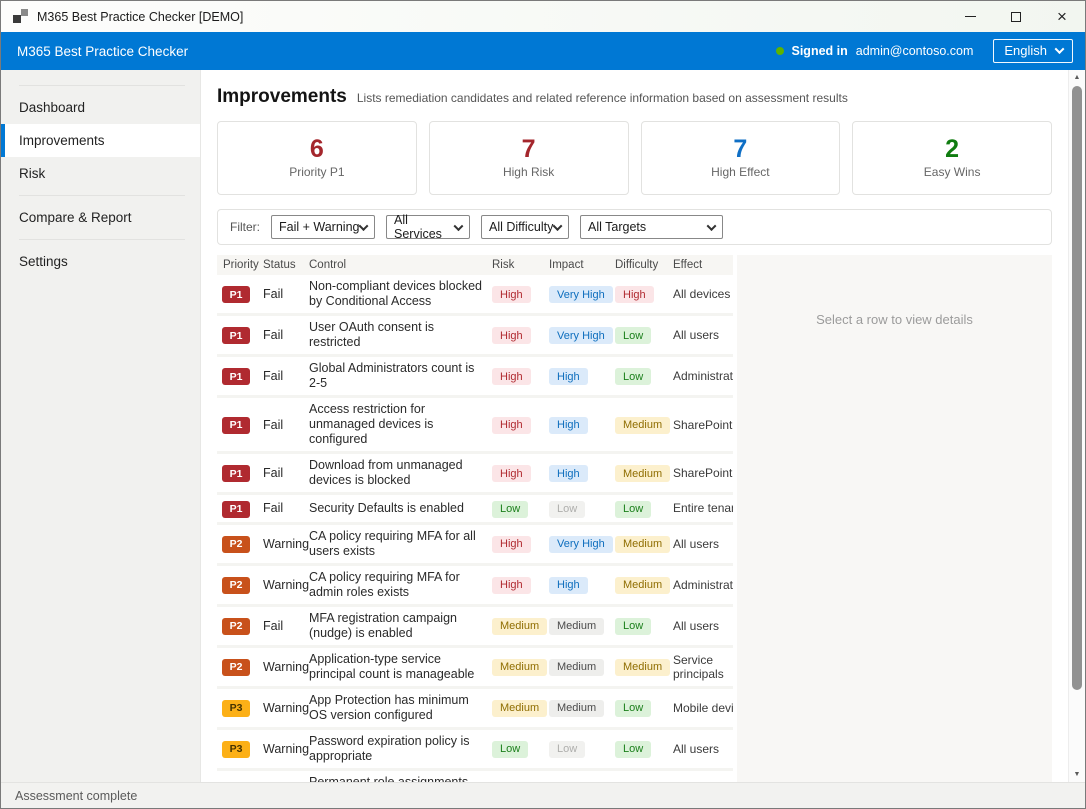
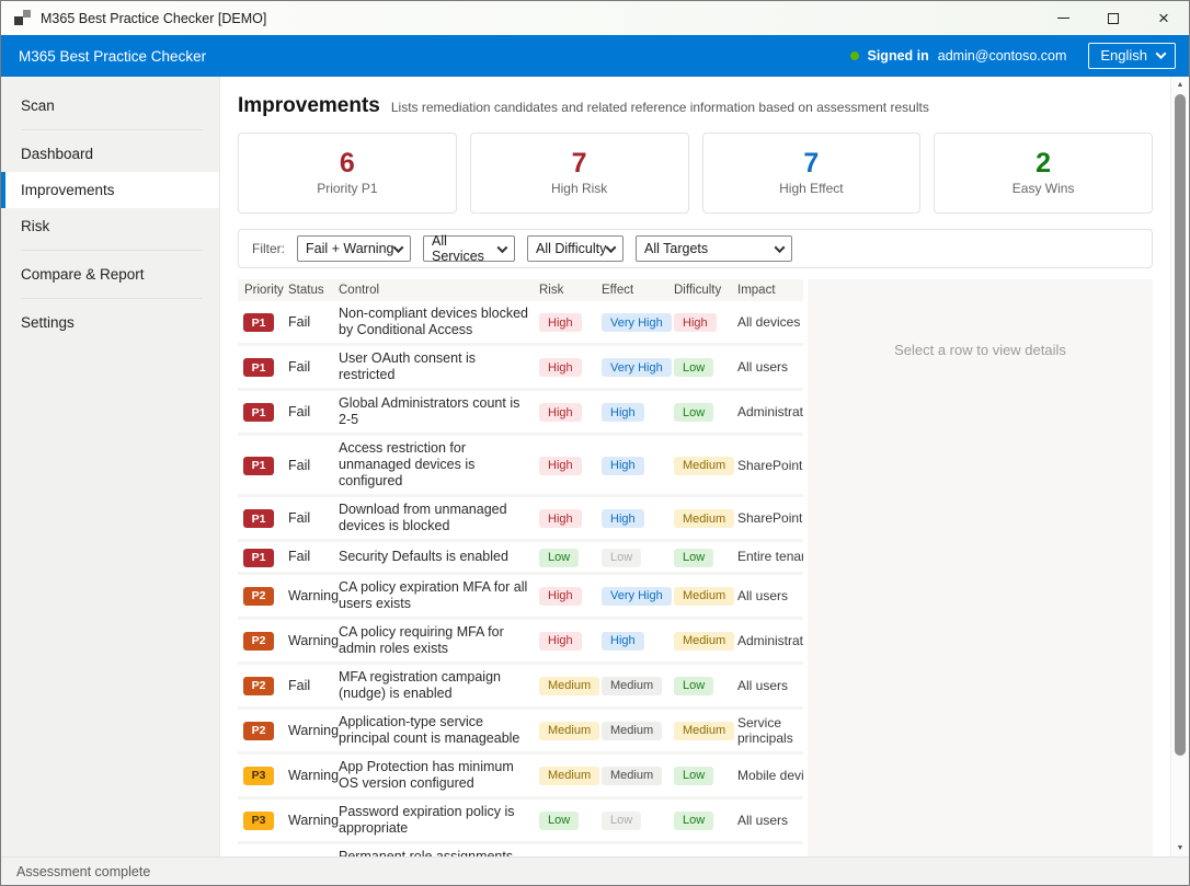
  M365 Best Practice Checker [DEMO]
  ×
  M365 Best Practice Checker
  Signed in
  admin@contoso.com
  English
+ Scan
  Dashboard
  Improvements
  Risk
  Compare & Report
  Settings
  Improvements
  Lists remediation candidates and related reference information based on assessment results
  6
  Priority P1
  7
  High Risk
  7
  High Effect
  2
  Easy Wins
  Filter:
  Fail + Warning
  All Services
  All Difficulty
  All Targets
  Priority
  Status
  Control
  Risk
- Impact
+ Effect
  Difficulty
- Effect
+ Impact
  P1
  Fail
  Non-compliant devices blocked by Conditional Access
  High
  Very High
  High
  All devices
  P1
  Fail
  User OAuth consent is restricted
  High
  Very High
  Low
  All users
  P1
  Fail
  Global Administrators count is 2-5
  High
  High
  Low
  Administrat
  P1
  Fail
  Access restriction for unmanaged devices is configured
  High
  High
  Medium
  SharePoint
  P1
  Fail
  Download from unmanaged devices is blocked
  High
  High
  Medium
  SharePoint
  P1
  Fail
  Security Defaults is enabled
  Low
  Low
  Low
  Entire tena
  P2
  Warning
- CA policy requiring MFA for all users exists
+ CA policy expiration MFA for all users exists
  High
  Very High
  Medium
  All users
  P2
  Warning
  CA policy requiring MFA for admin roles exists
  High
  High
  Medium
  Administrat
  P2
  Fail
  MFA registration campaign (nudge) is enabled
  Medium
  Medium
  Low
  All users
  P2
  Warning
  Application-type service principal count is manageable
  Medium
  Medium
  Medium
  Service
  principals
  P3
  Warning
  App Protection has minimum OS version configured
  Medium
  Medium
  Low
  Mobile devi
  P3
  Warning
  Password expiration policy is appropriate
  Low
  Low
  Low
  All users
  Select a row to view details
  Assessment complete
